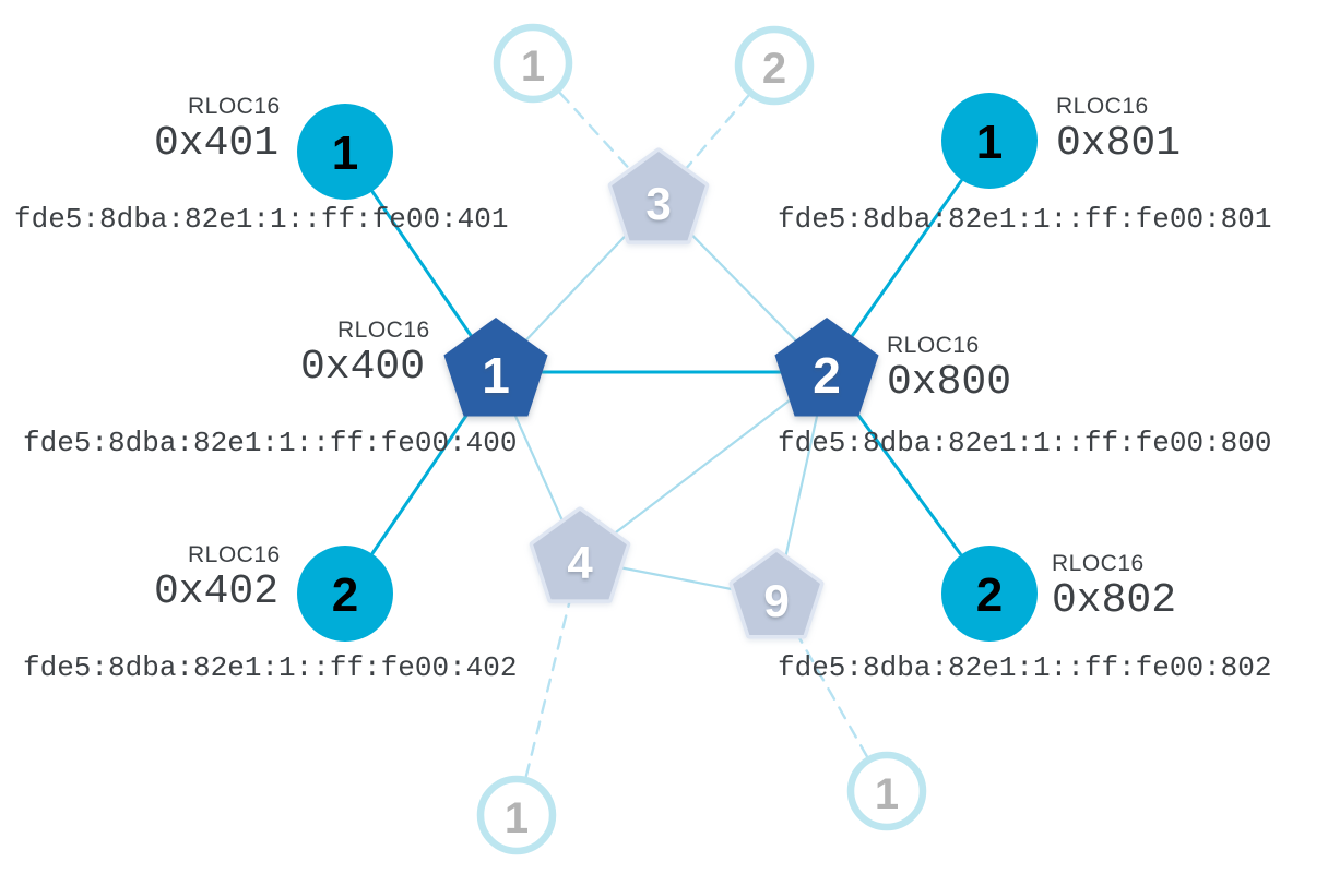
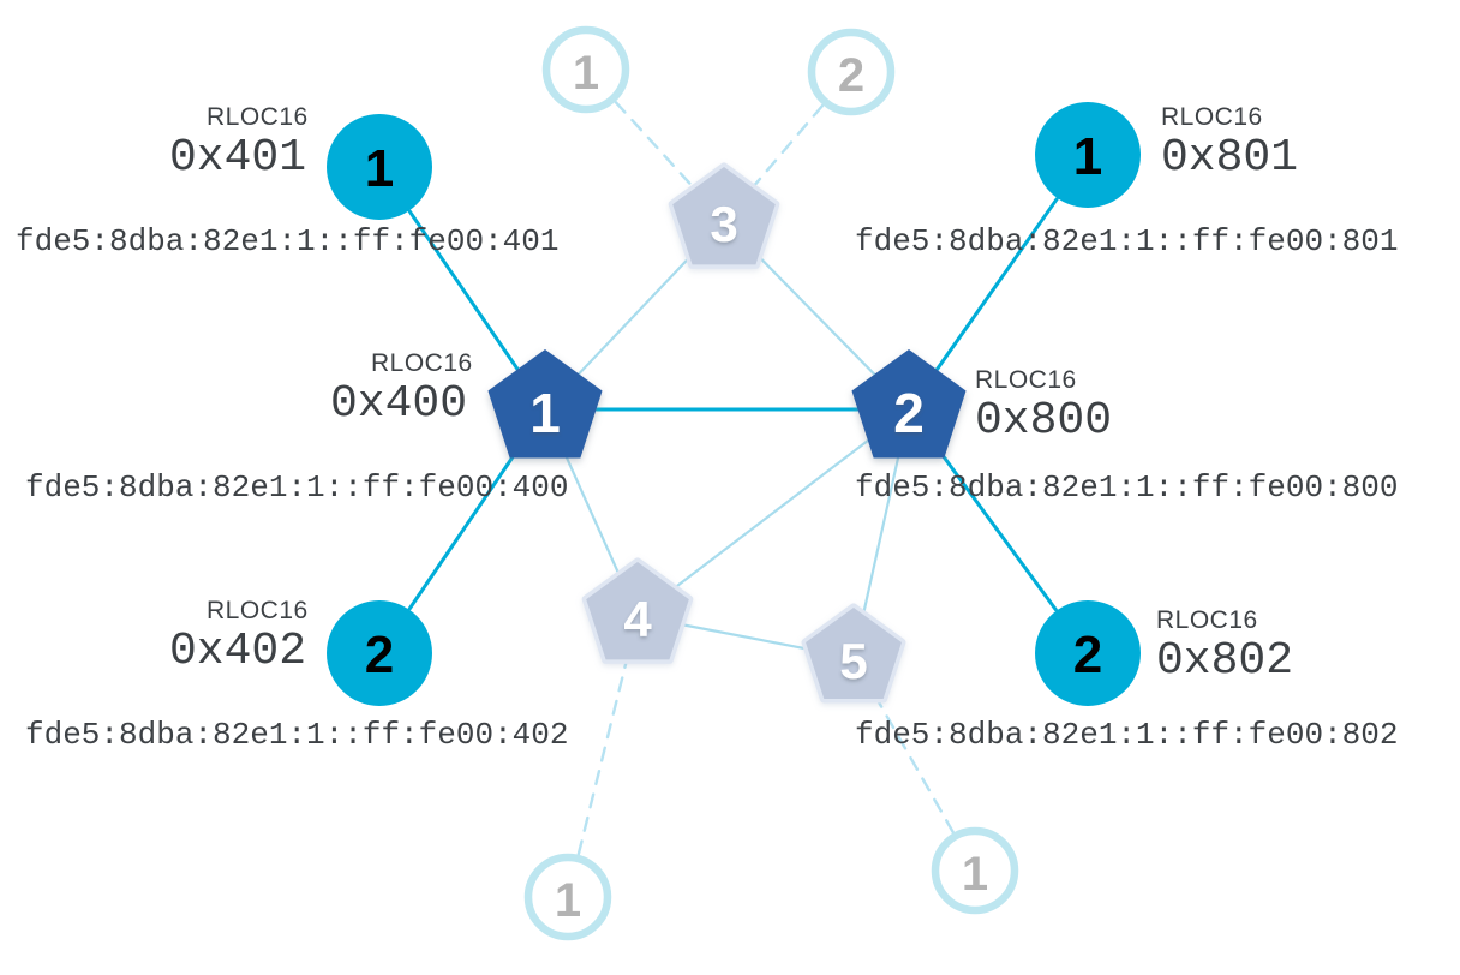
  1
  2
  1
  2
  1
  2
  3
  4
- 9
+ 5
  1
  2
  1
  1
  RLOC16
  0x401
  fde5:8dba:82e1:1::ff:fe00:401
  RLOC16
  0x400
  fde5:8dba:82e1:1::ff:fe00:400
  RLOC16
  0x402
  fde5:8dba:82e1:1::ff:fe00:402
  RLOC16
  0x801
  fde5:8dba:82e1:1::ff:fe00:801
  RLOC16
  0x800
  fde5:8dba:82e1:1::ff:fe00:800
  RLOC16
  0x802
  fde5:8dba:82e1:1::ff:fe00:802
